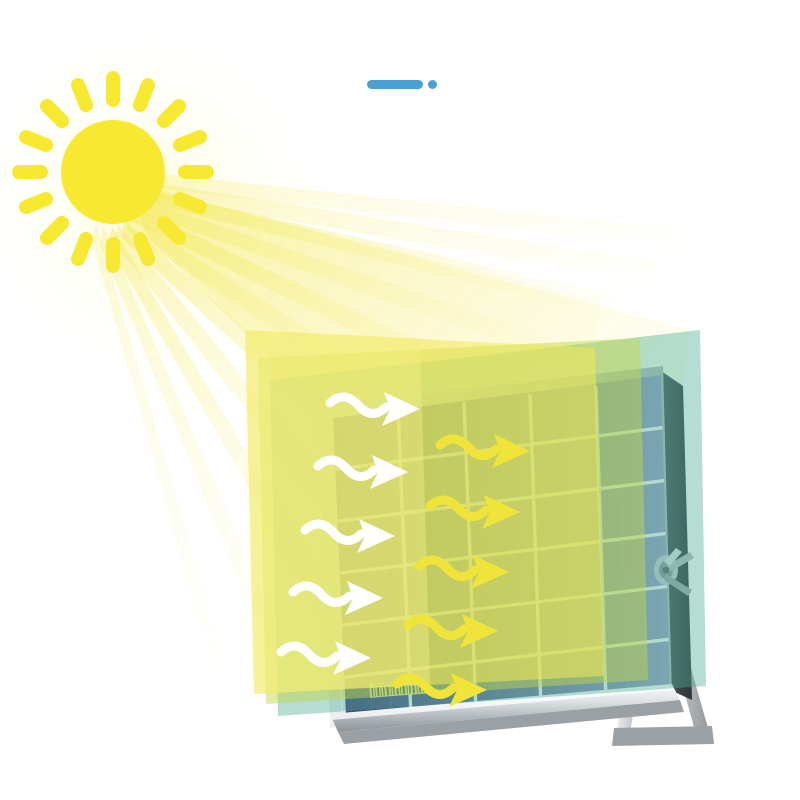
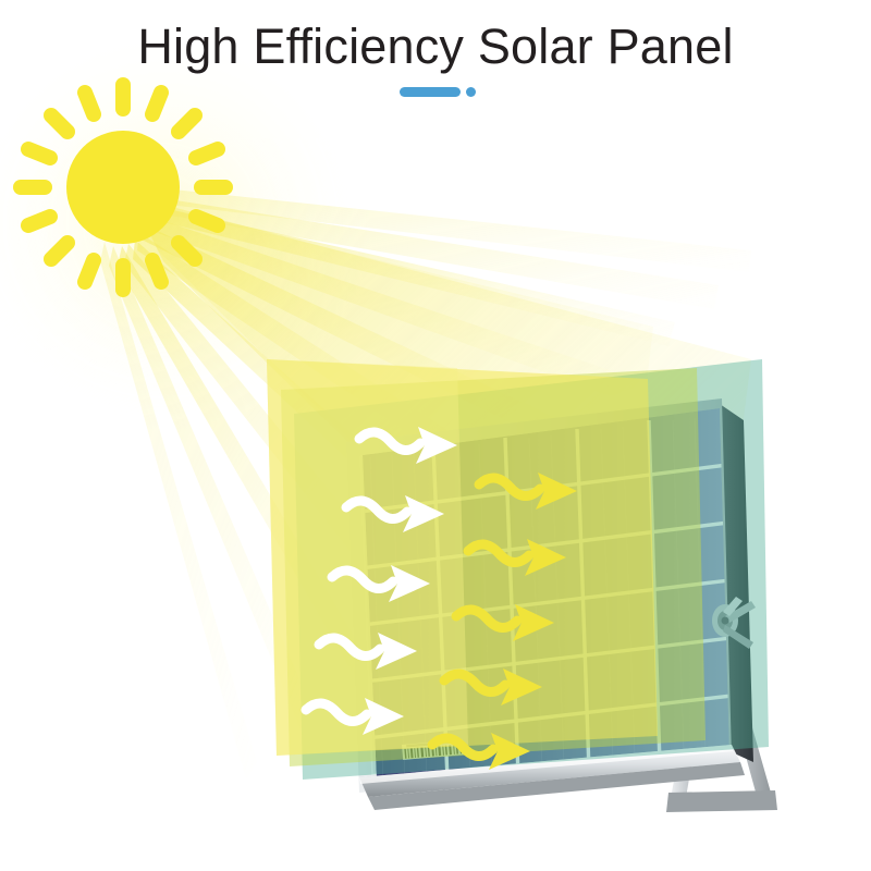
+ High Efficiency Solar Panel
